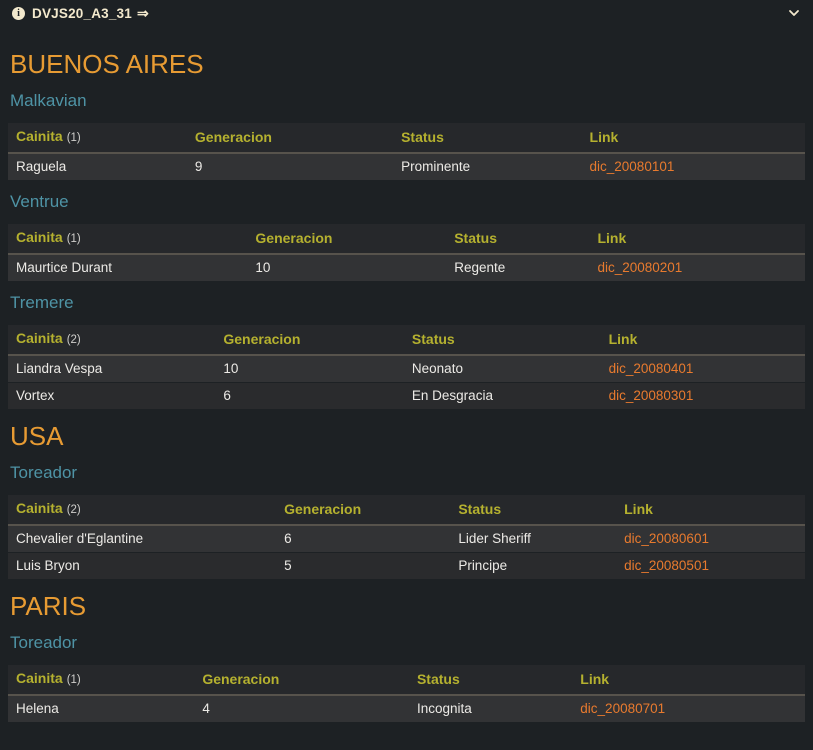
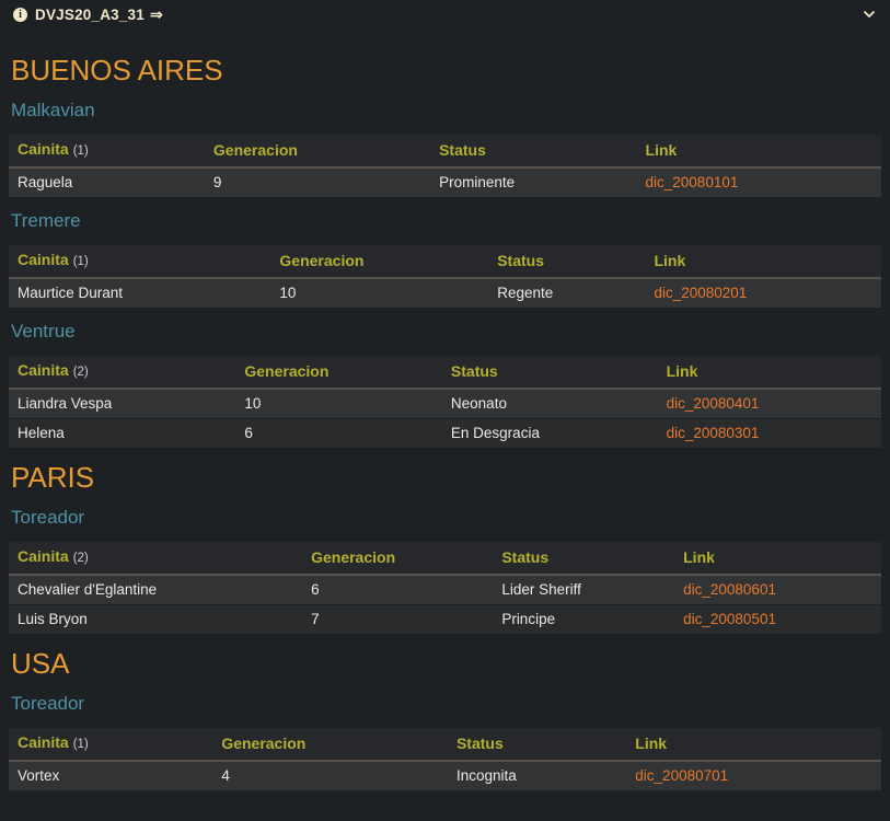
  i
  DVJS20_A3_31
  ⇒
  BUENOS AIRES
  Malkavian
  Cainita (1)	Generacion	Status	Link
  Raguela	9	Prominente	dic_20080101
- Ventrue
+ Tremere
  Cainita (1)	Generacion	Status	Link
  Maurtice Durant	10	Regente	dic_20080201
- Tremere
+ Ventrue
  Cainita (2)	Generacion	Status	Link
  Liandra Vespa	10	Neonato	dic_20080401
- Vortex	6	En Desgracia	dic_20080301
+ Helena	6	En Desgracia	dic_20080301
- USA
+ PARIS
  Toreador
  Cainita (2)	Generacion	Status	Link
  Chevalier d'Eglantine	6	Lider Sheriff	dic_20080601
- Luis Bryon	5	Principe	dic_20080501
+ Luis Bryon	7	Principe	dic_20080501
- PARIS
+ USA
  Toreador
  Cainita (1)	Generacion	Status	Link
- Helena	4	Incognita	dic_20080701
+ Vortex	4	Incognita	dic_20080701
